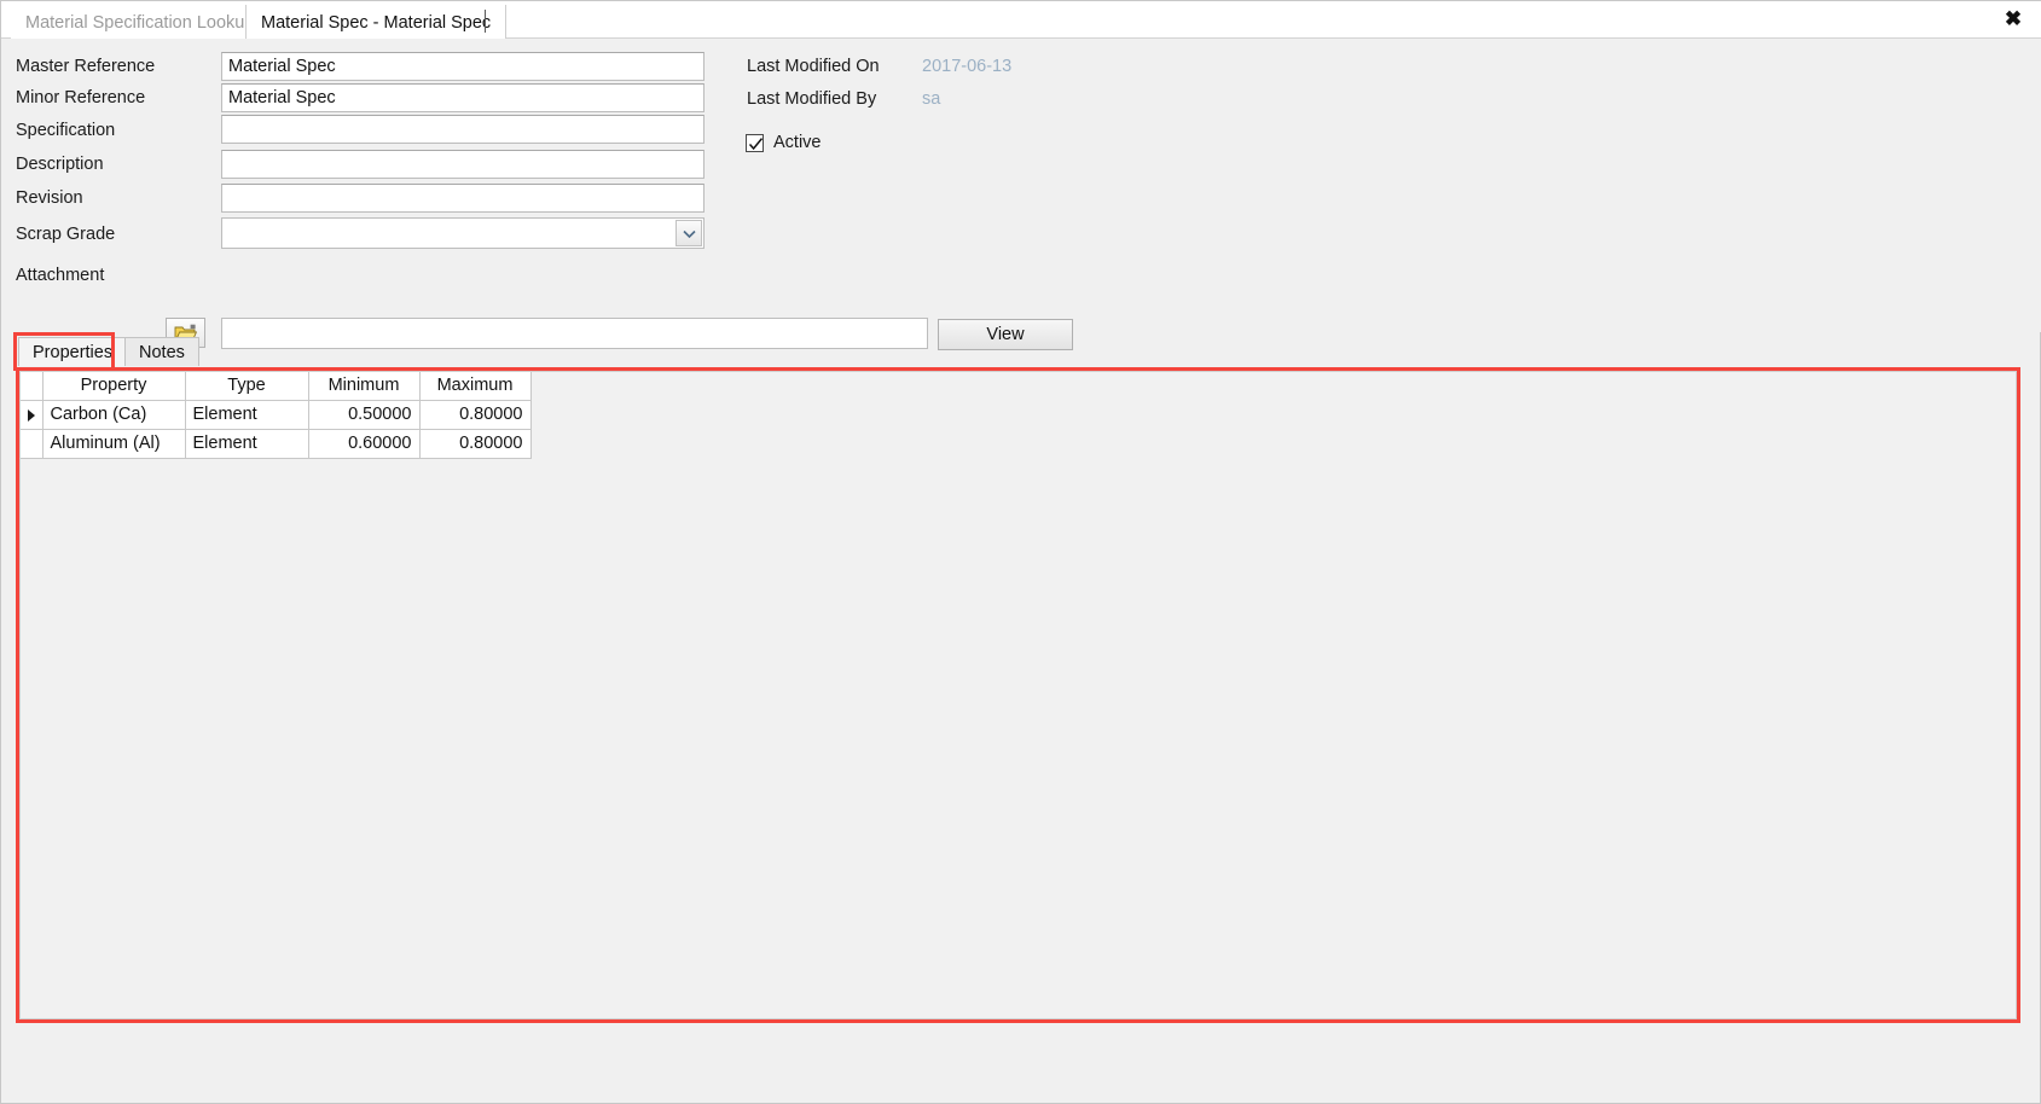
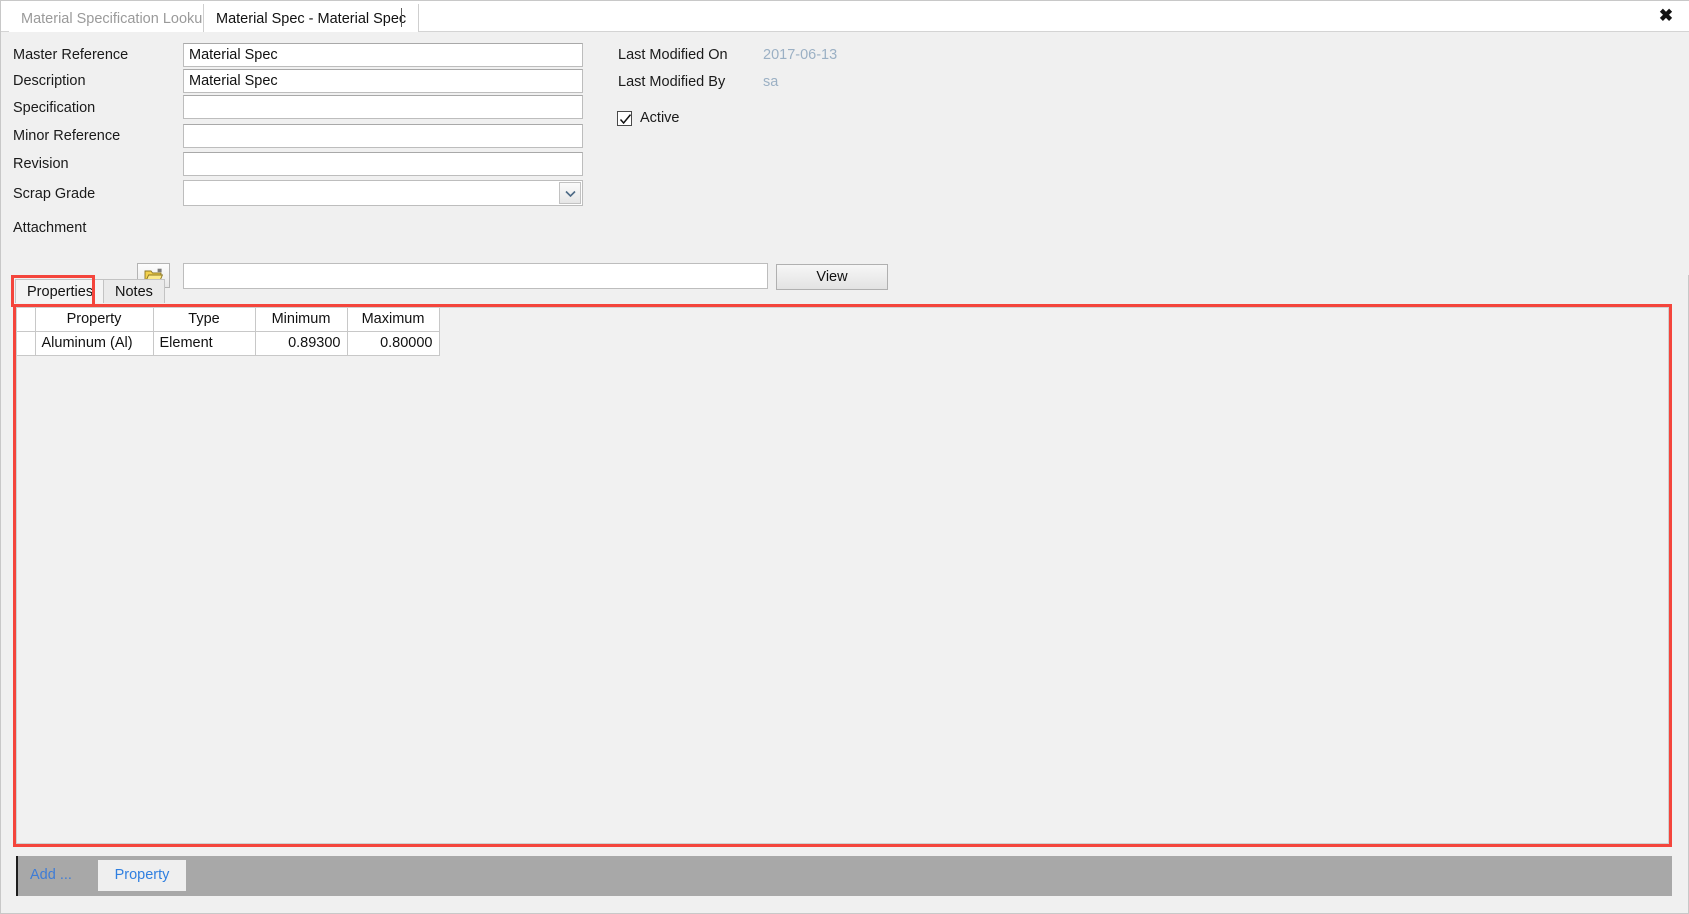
  Material Specification Looku
  Material Spec - Material Spec
  ✖
  Master Reference
  Material Spec
- Minor Reference
+ Description
  Material Spec
  Specification
- Description
+ Minor Reference
  Revision
  Scrap Grade
  Attachment
  View
  Last Modified On
  2017-06-13
  Last Modified By
  sa
  Active
  Properties
  Notes
  	Property	Type	Minimum	Maximum
- 	Carbon (Ca)	Element	0.50000	0.80000
- 	Aluminum (Al)	Element	0.60000	0.80000
+ 	Aluminum (Al)	Element	0.89300	0.80000
+ Add ...
+ Property
